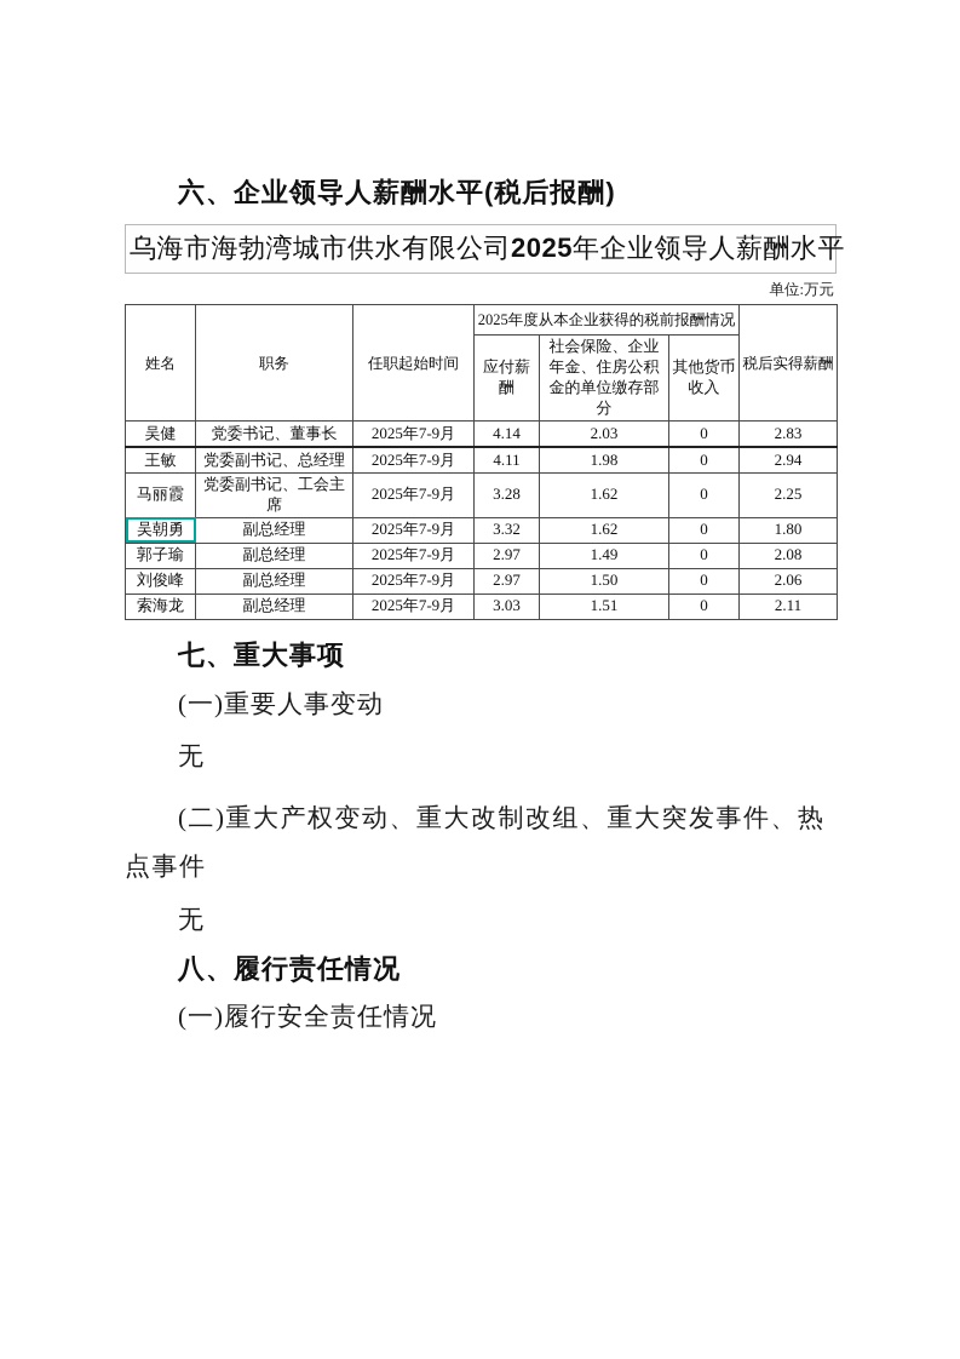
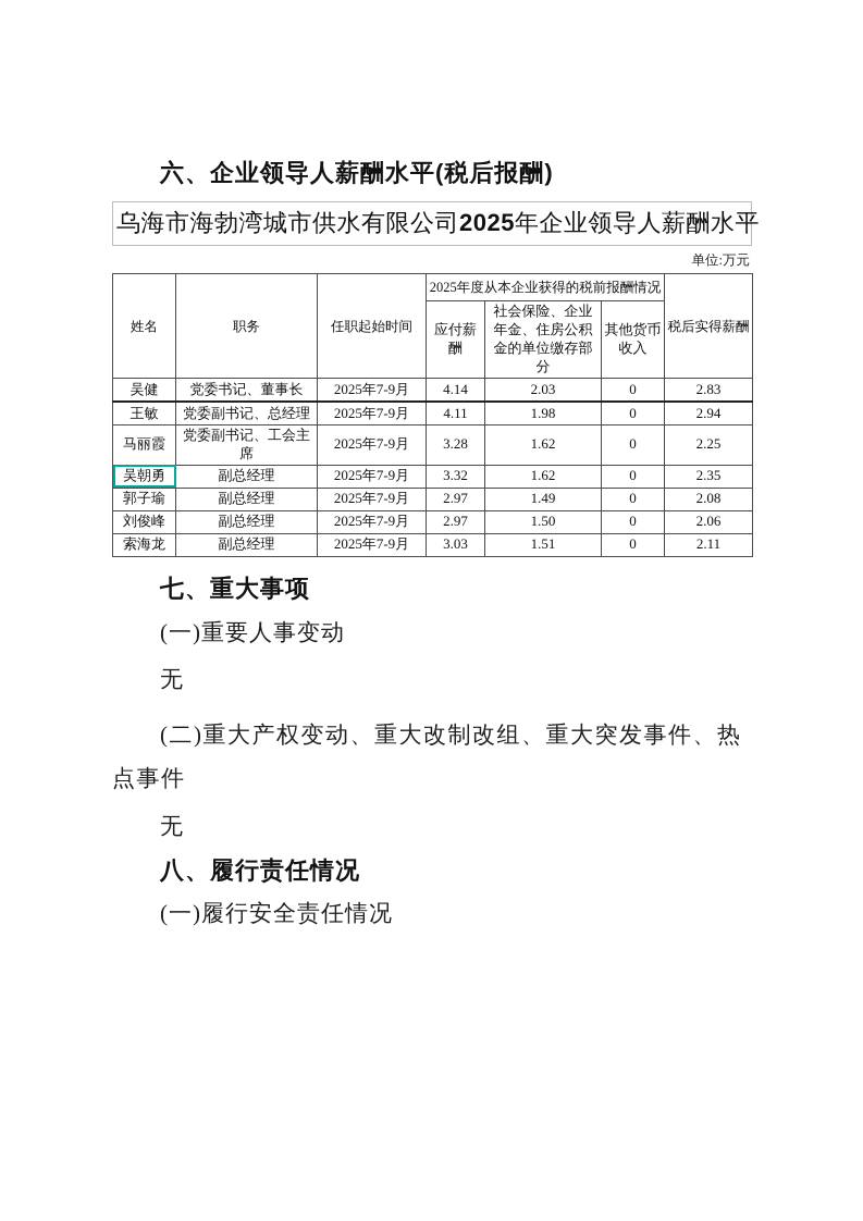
  六、企业领导人薪酬水平(税后报酬)
  乌海市海勃湾城市供水有限公司2025年企业领导人薪酬水平
  单位:万元
  姓名	职务	任职起始时间	2025年度从本企业获得的税前报酬情况	税后实得薪酬
  应付薪酬	社会保险、企业年金、住房公积金的单位缴存部分	其他货币收入
  吴健	党委书记、董事长	2025年7-9月	4.14	2.03	0	2.83
  王敏	党委副书记、总经理	2025年7-9月	4.11	1.98	0	2.94
  马丽霞	党委副书记、工会主席	2025年7-9月	3.28	1.62	0	2.25
- 吴朝勇	副总经理	2025年7-9月	3.32	1.62	0	1.80
+ 吴朝勇	副总经理	2025年7-9月	3.32	1.62	0	2.35
  郭子瑜	副总经理	2025年7-9月	2.97	1.49	0	2.08
  刘俊峰	副总经理	2025年7-9月	2.97	1.50	0	2.06
  索海龙	副总经理	2025年7-9月	3.03	1.51	0	2.11
  七、重大事项
  (一)重要人事变动
  无
  (二)重大产权变动、重大改制改组、重大突发事件、热点事件
  无
  八、履行责任情况
  (一)履行安全责任情况
